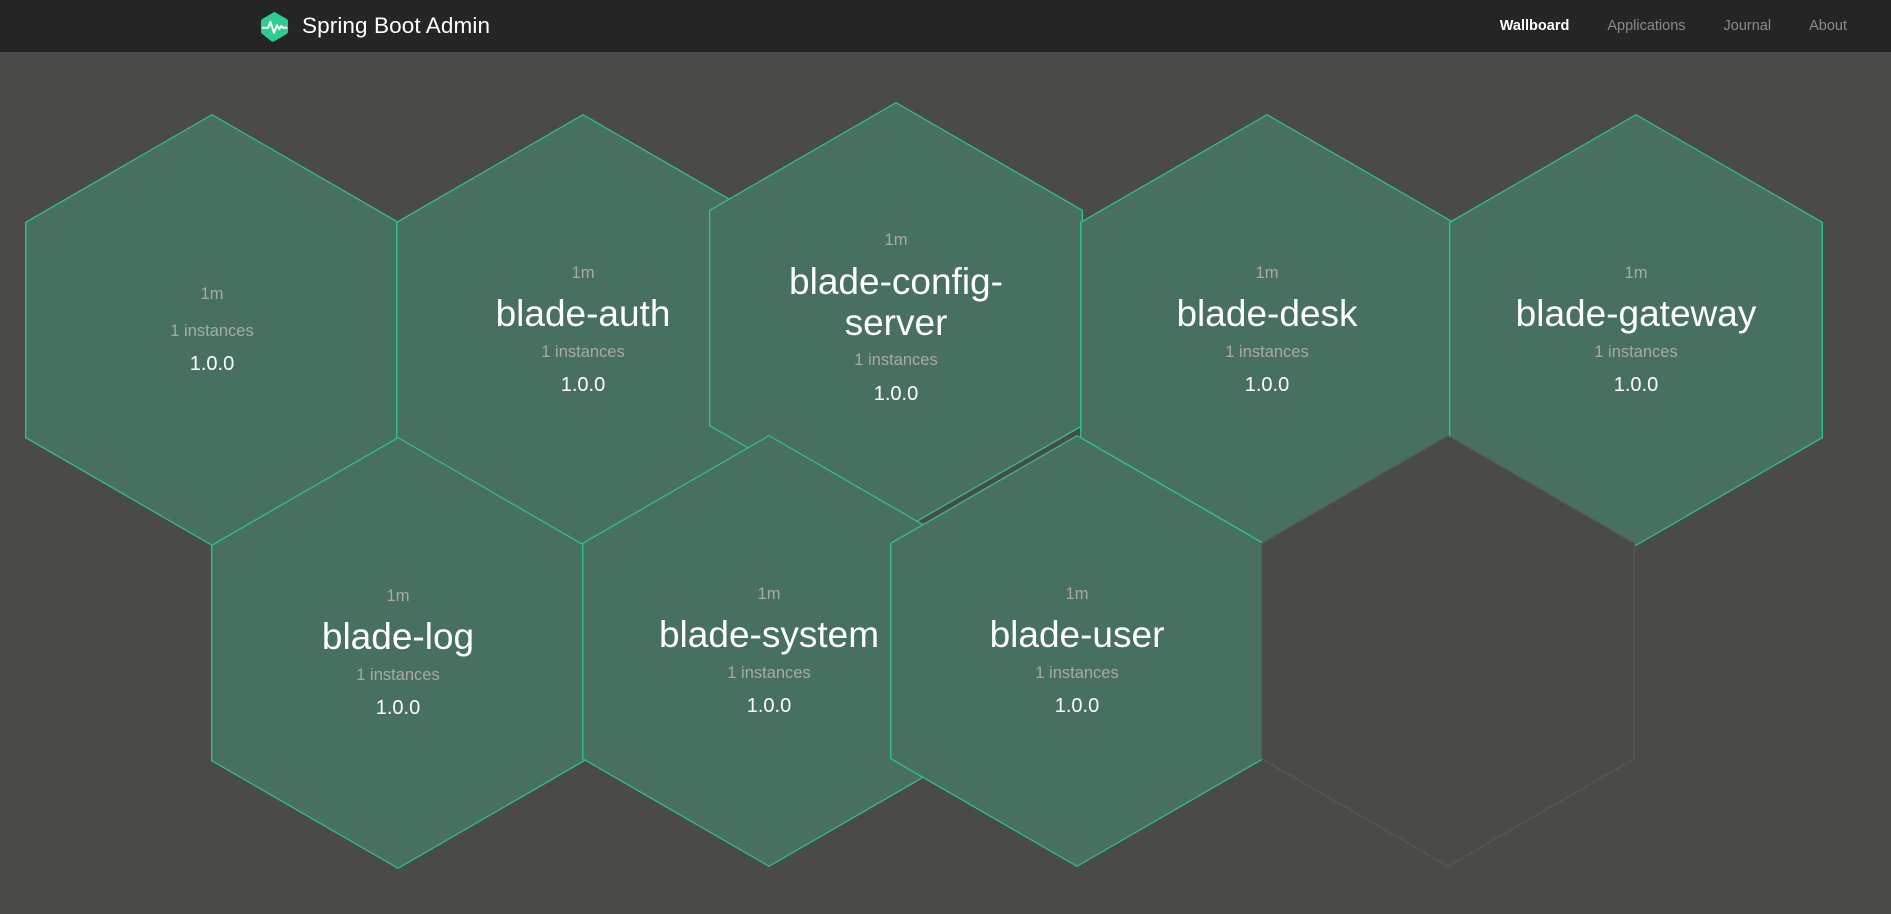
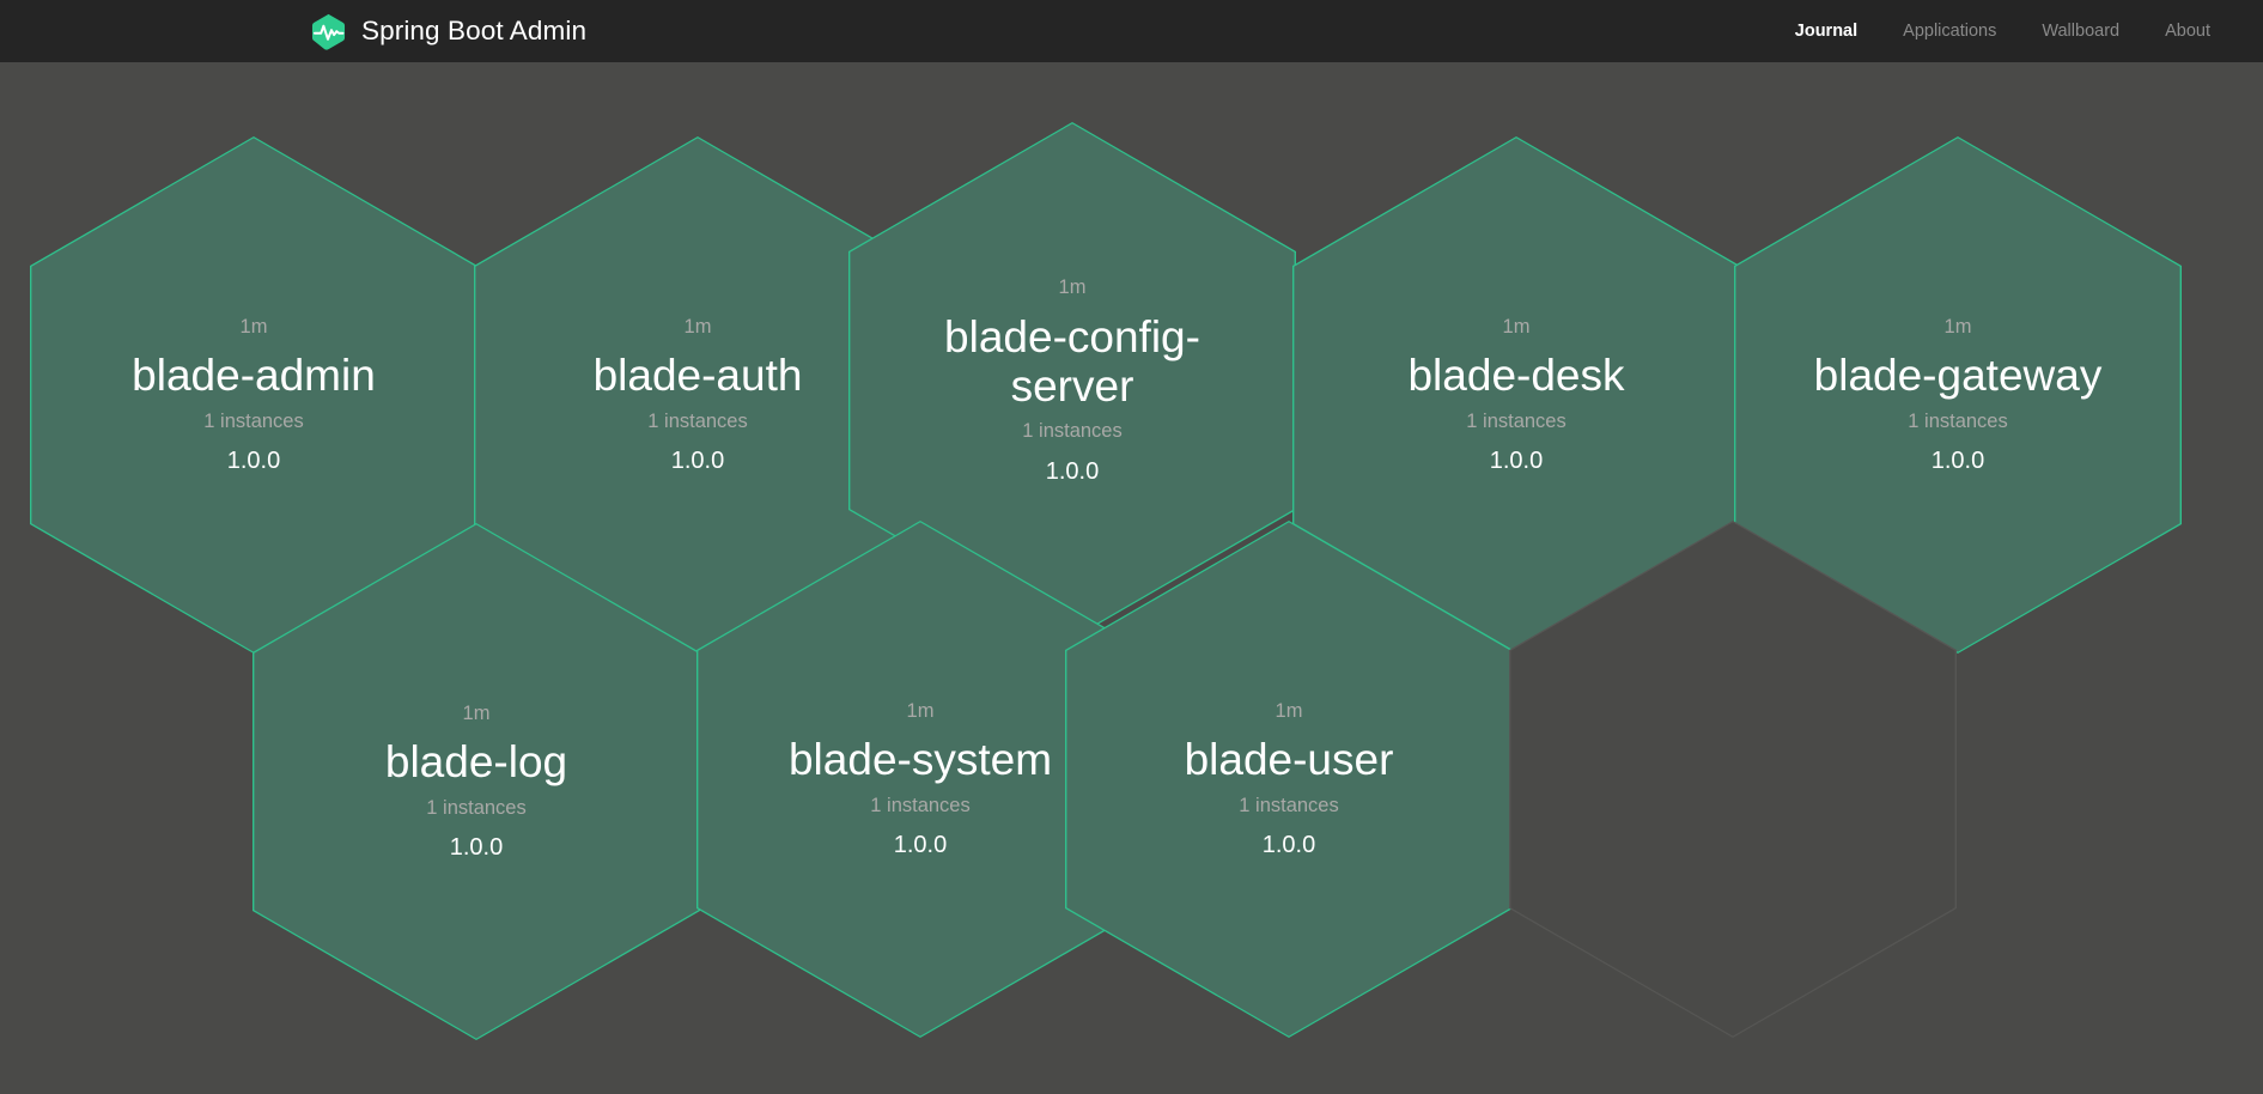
  Spring Boot Admin
- Wallboard
+ Journal
  Applications
- Journal
+ Wallboard
  About
  1m
+ blade-admin
  1 instances
  1.0.0
  1m
  blade-auth
  1 instances
  1.0.0
  1m
  blade-config-server
  1 instances
  1.0.0
  1m
  blade-desk
  1 instances
  1.0.0
  1m
  blade-gateway
  1 instances
  1.0.0
  1m
  blade-log
  1 instances
  1.0.0
  1m
  blade-system
  1 instances
  1.0.0
  1m
  blade-user
  1 instances
  1.0.0
